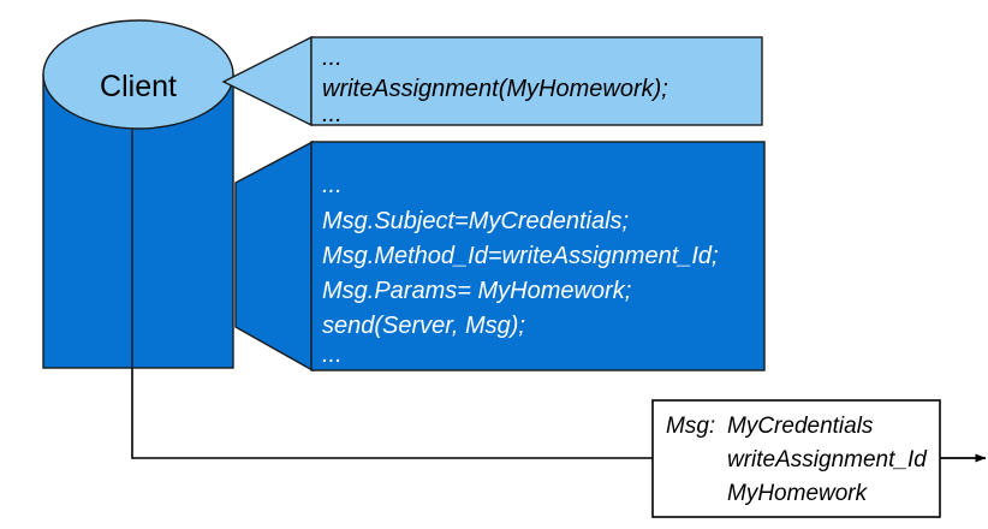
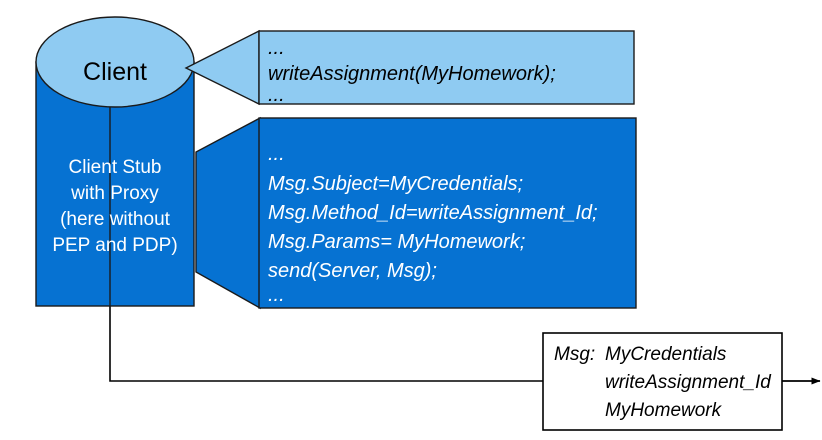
  ...
  Msg.Subject=MyCredentials;
  Msg.Method_Id=writeAssignment_Id;
  Msg.Params= MyHomework;
  send(Server, Msg);
  ...
  Client
+ Client Stub
+ with Proxy
+ (here without
+ PEP and PDP)
  ...
  writeAssignment(MyHomework);
  ...
  Msg:
  MyCredentials
  writeAssignment_Id
  MyHomework
